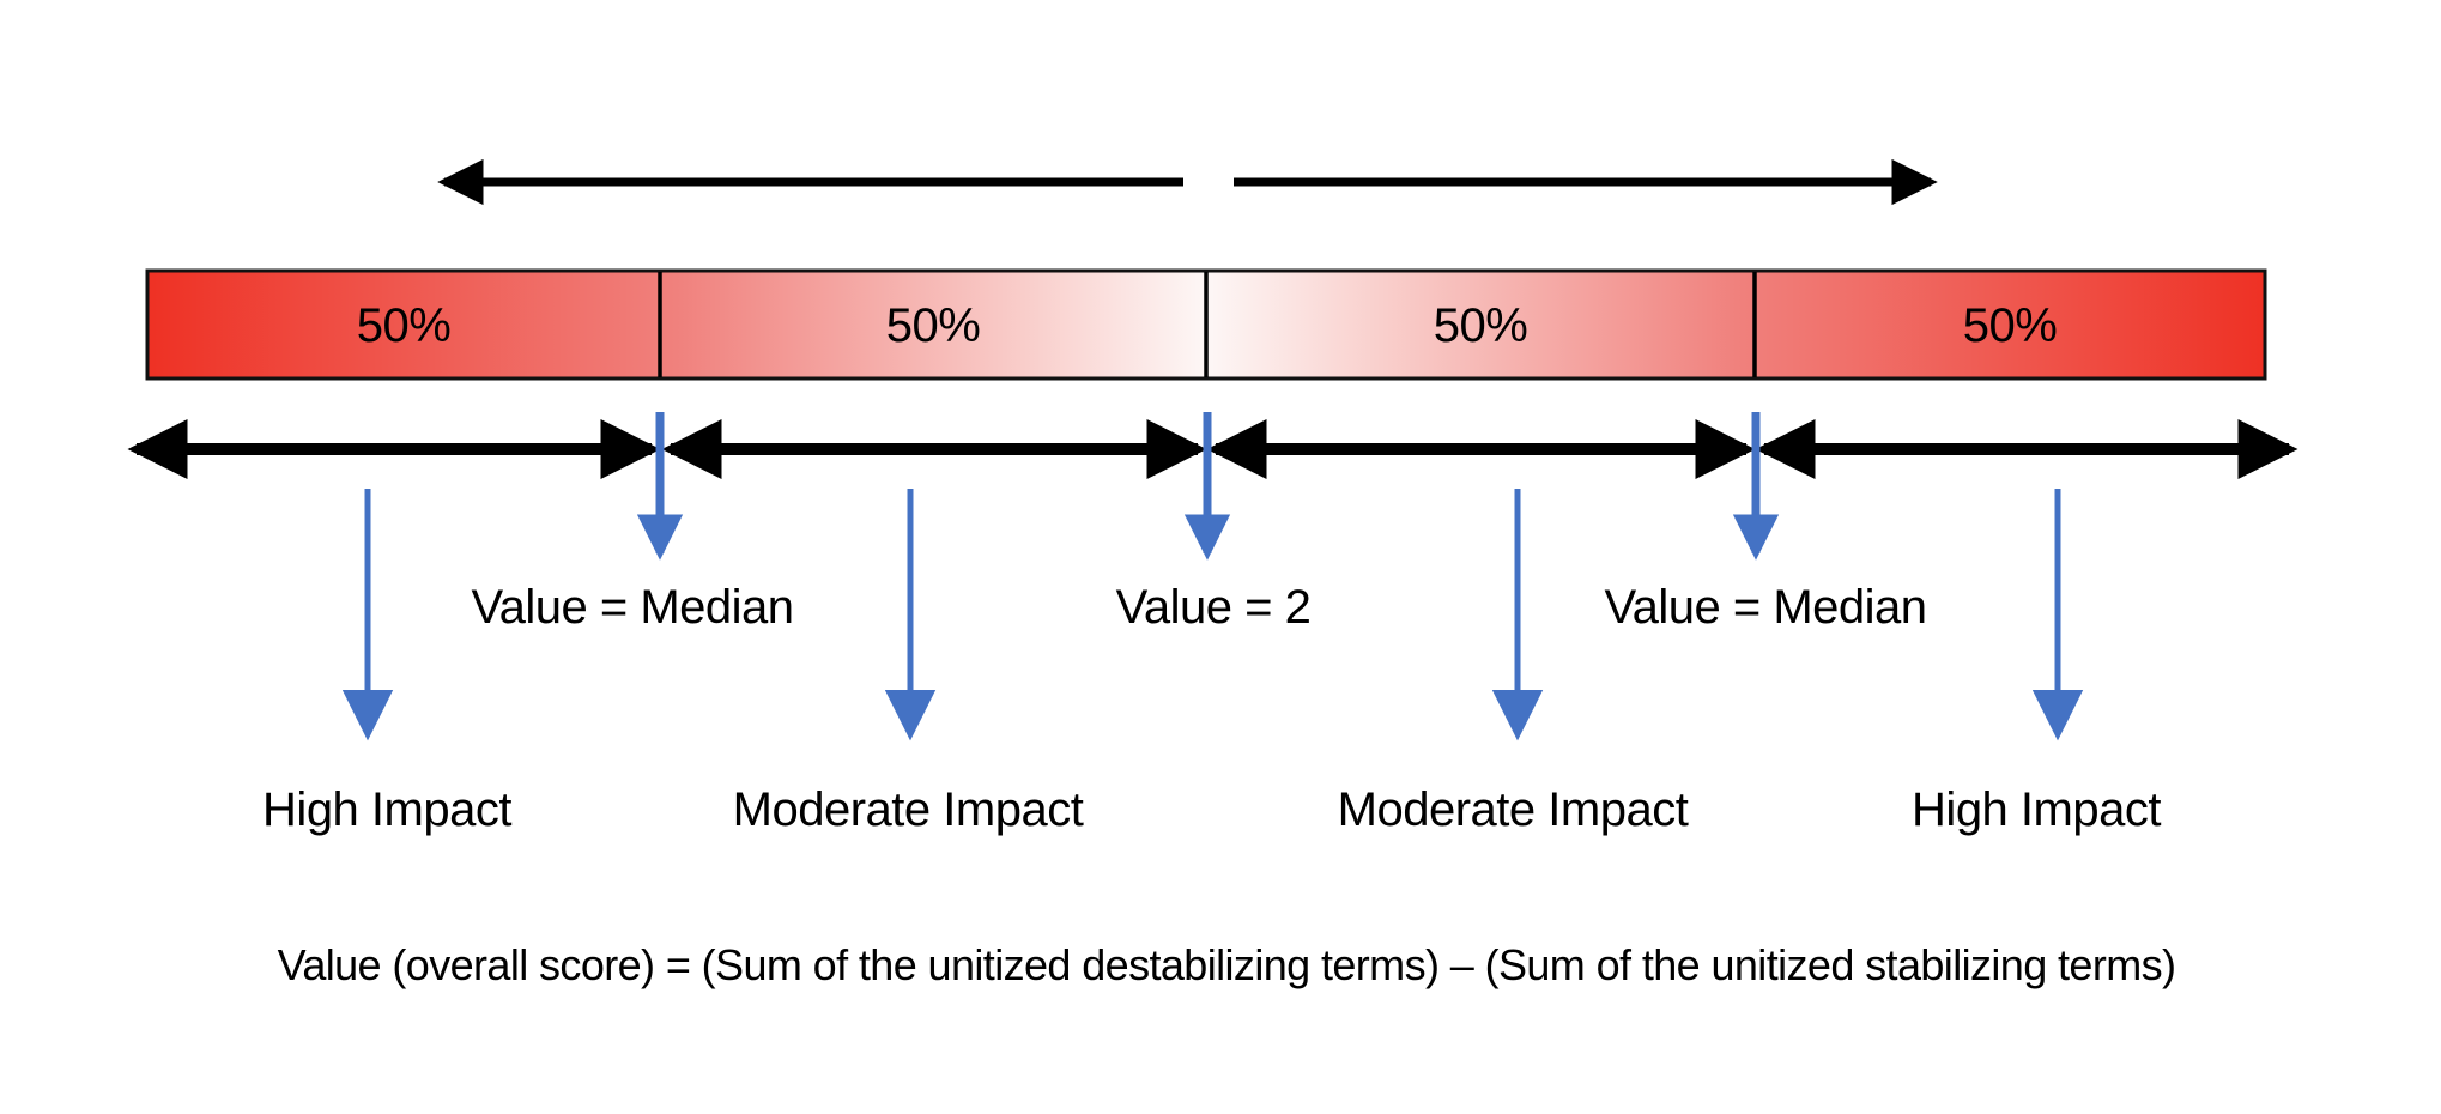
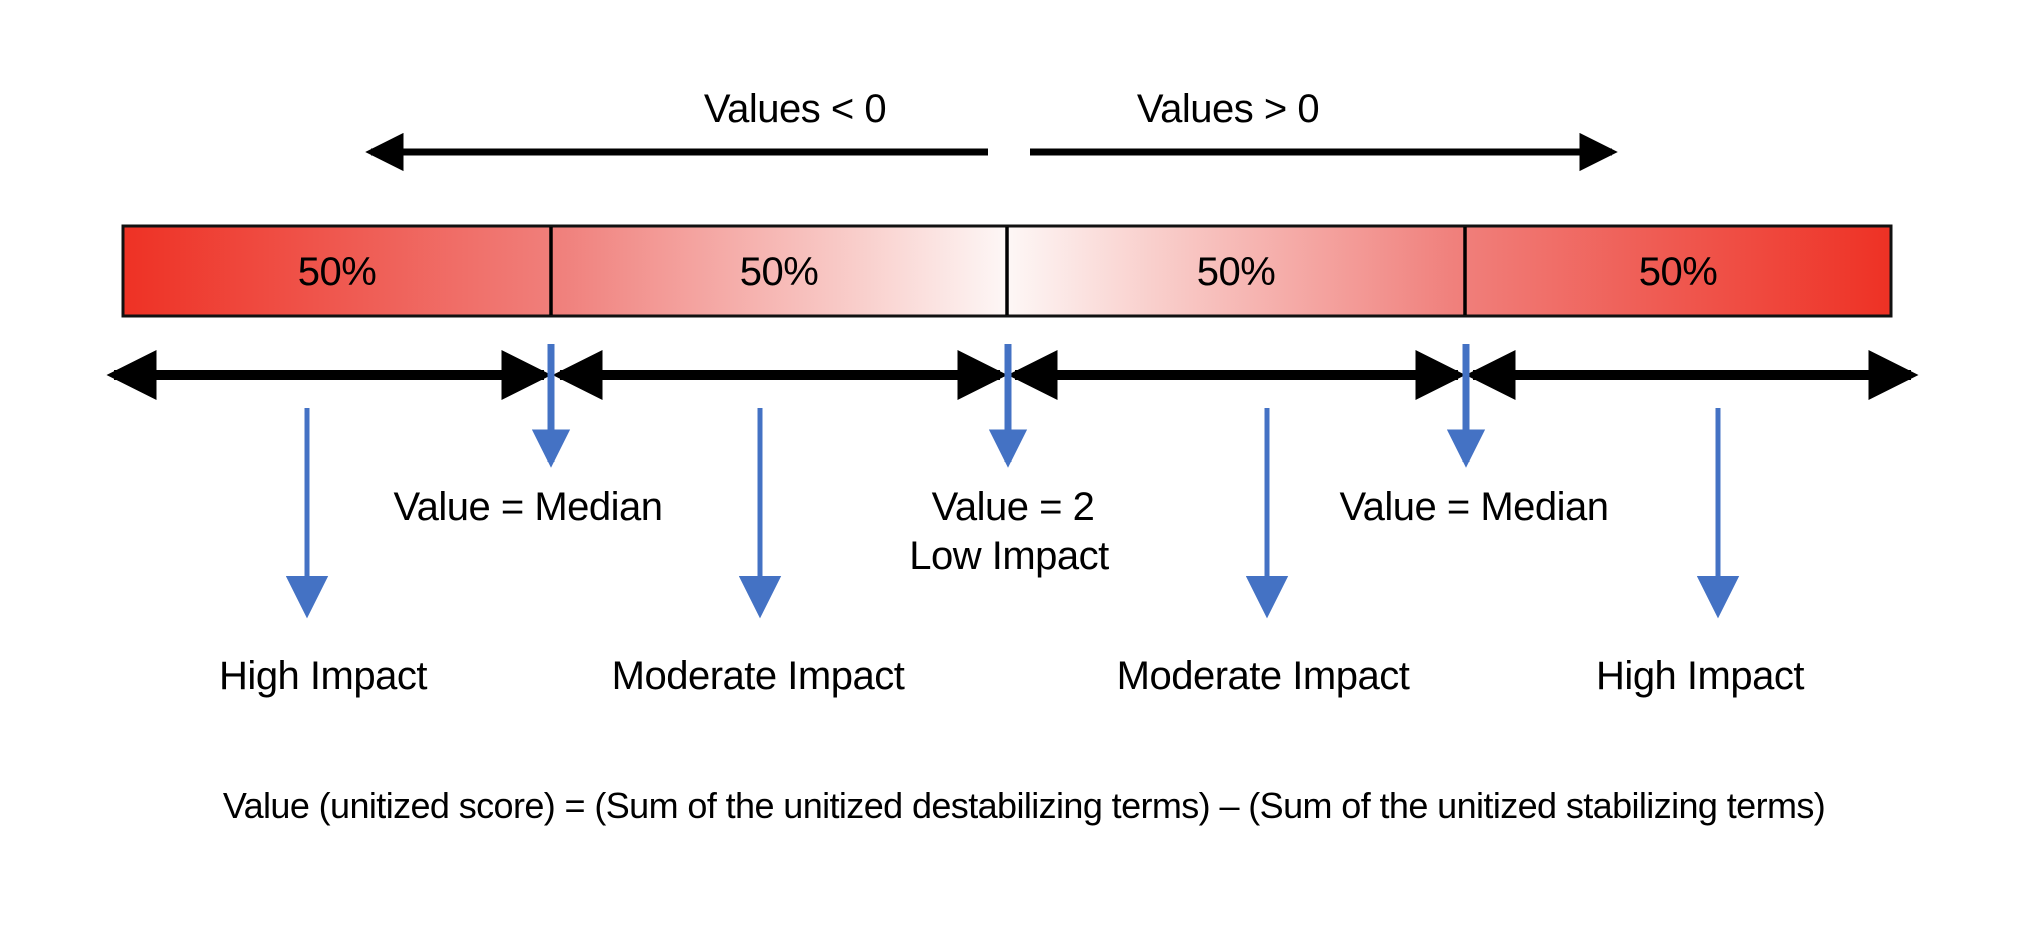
+ Values < 0
+ Values > 0
  50%
  50%
  50%
  50%
  Value = Median
  Value = 2
+ Low Impact
  Value = Median
  High Impact
  Moderate Impact
  Moderate Impact
  High Impact
- Value (overall score) = (Sum of the unitized destabilizing terms) – (Sum of the unitized stabilizing terms)
+ Value (unitized score) = (Sum of the unitized destabilizing terms) – (Sum of the unitized stabilizing terms)
